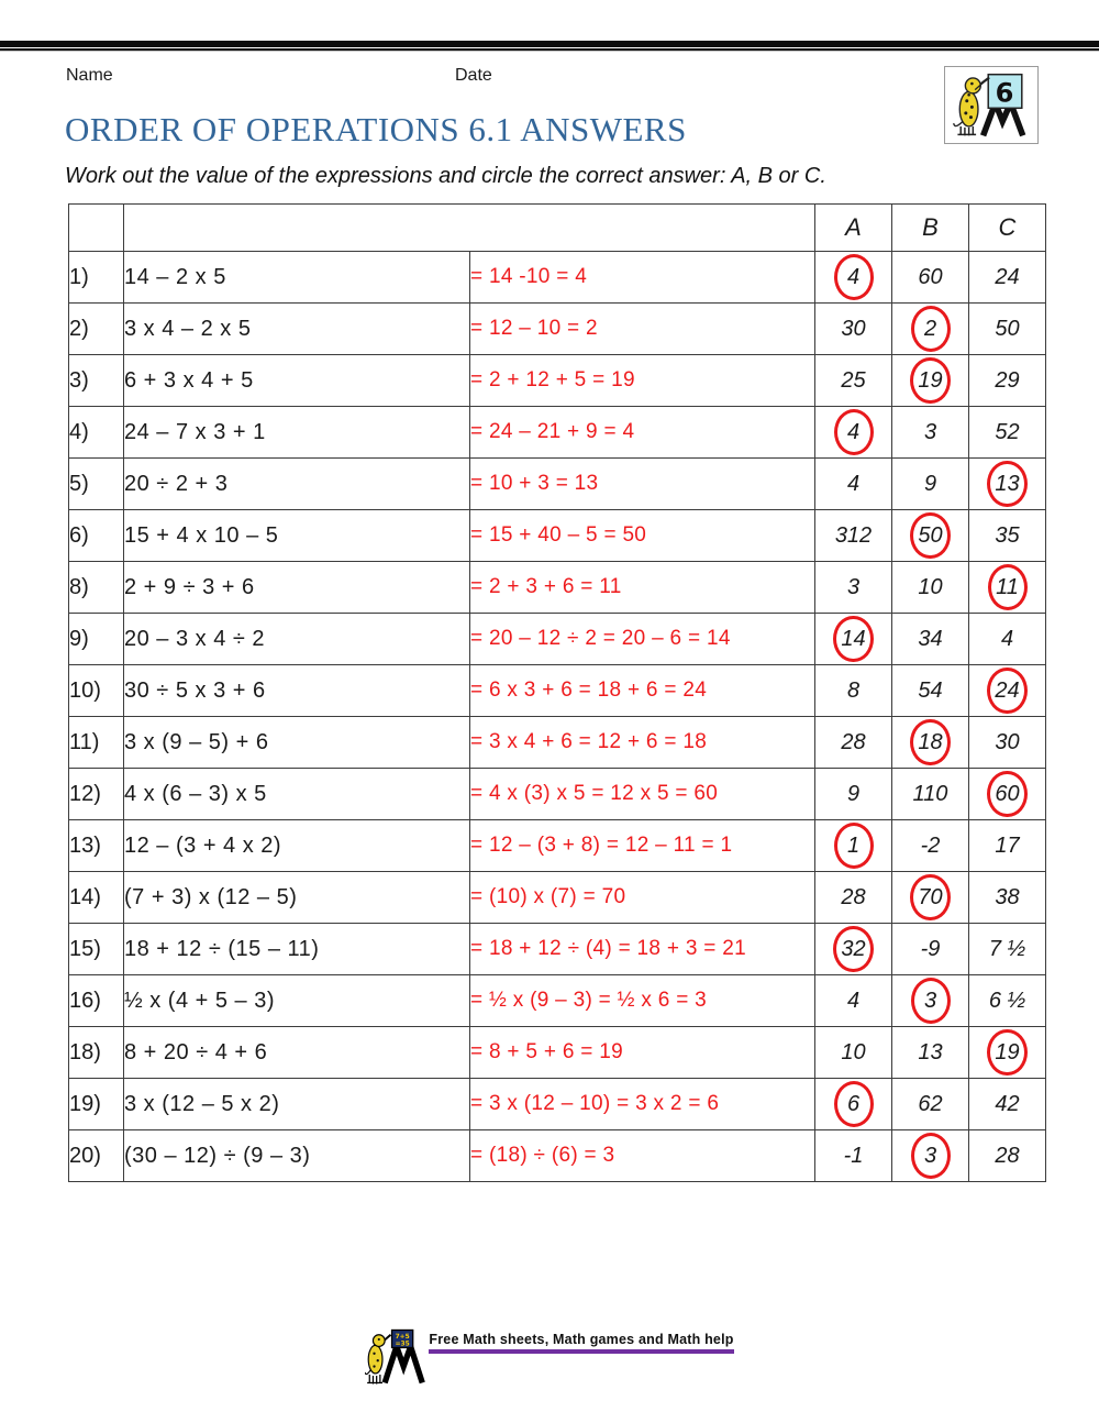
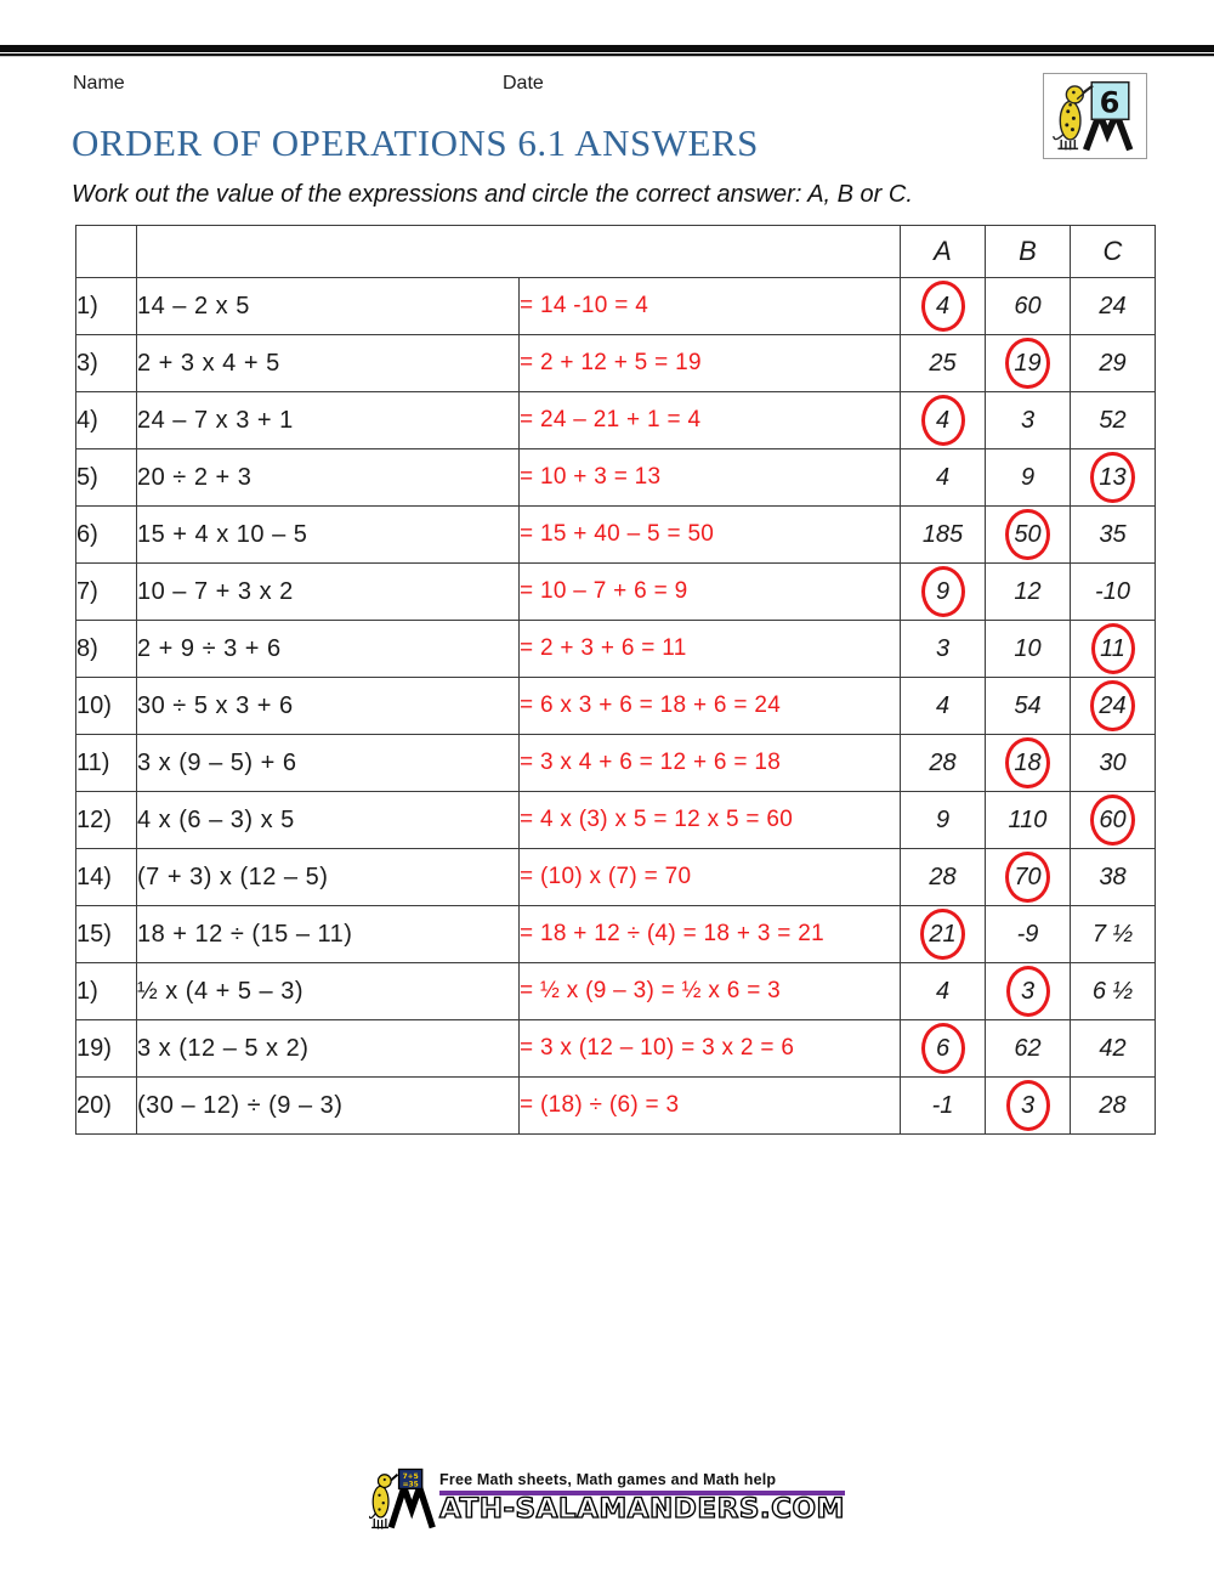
  Name
  Date
  6
  ORDER OF OPERATIONS 6.1 ANSWERS
  Work out the value of the expressions and circle the correct answer: A, B or C.
  		A	B	C
  1)	14 – 2 x 5	= 14 -10 = 4	4	60	24
- 2)	3 x 4 – 2 x 5	= 12 – 10 = 2	30	2	50
- 3)	6 + 3 x 4 + 5	= 2 + 12 + 5 = 19	25	19	29
+ 3)	2 + 3 x 4 + 5	= 2 + 12 + 5 = 19	25	19	29
- 4)	24 – 7 x 3 + 1	= 24 – 21 + 9 = 4	4	3	52
+ 4)	24 – 7 x 3 + 1	= 24 – 21 + 1 = 4	4	3	52
  5)	20 ÷ 2 + 3	= 10 + 3 = 13	4	9	13
- 6)	15 + 4 x 10 – 5	= 15 + 40 – 5 = 50	312	50	35
+ 6)	15 + 4 x 10 – 5	= 15 + 40 – 5 = 50	185	50	35
+ 7)	10 – 7 + 3 x 2	= 10 – 7 + 6 = 9	9	12	-10
  8)	2 + 9 ÷ 3 + 6	= 2 + 3 + 6 = 11	3	10	11
- 9)	20 – 3 x 4 ÷ 2	= 20 – 12 ÷ 2 = 20 – 6 = 14	14	34	4
- 10)	30 ÷ 5 x 3 + 6	= 6 x 3 + 6 = 18 + 6 = 24	8	54	24
+ 10)	30 ÷ 5 x 3 + 6	= 6 x 3 + 6 = 18 + 6 = 24	4	54	24
  11)	3 x (9 – 5) + 6	= 3 x 4 + 6 = 12 + 6 = 18	28	18	30
  12)	4 x (6 – 3) x 5	= 4 x (3) x 5 = 12 x 5 = 60	9	110	60
- 13)	12 – (3 + 4 x 2)	= 12 – (3 + 8) = 12 – 11 = 1	1	-2	17
  14)	(7 + 3) x (12 – 5)	= (10) x (7) = 70	28	70	38
- 15)	18 + 12 ÷ (15 – 11)	= 18 + 12 ÷ (4) = 18 + 3 = 21	32	-9	7 ½
+ 15)	18 + 12 ÷ (15 – 11)	= 18 + 12 ÷ (4) = 18 + 3 = 21	21	-9	7 ½
- 16)	½ x (4 + 5 – 3)	= ½ x (9 – 3) = ½ x 6 = 3	4	3	6 ½
+ 1)	½ x (4 + 5 – 3)	= ½ x (9 – 3) = ½ x 6 = 3	4	3	6 ½
- 18)	8 + 20 ÷ 4 + 6	= 8 + 5 + 6 = 19	10	13	19
  19)	3 x (12 – 5 x 2)	= 3 x (12 – 10) = 3 x 2 = 6	6	62	42
  20)	(30 – 12) ÷ (9 – 3)	= (18) ÷ (6) = 3	-1	3	28
  Free Math sheets, Math games and Math help
+ ATH-SALAMANDERS.COM
